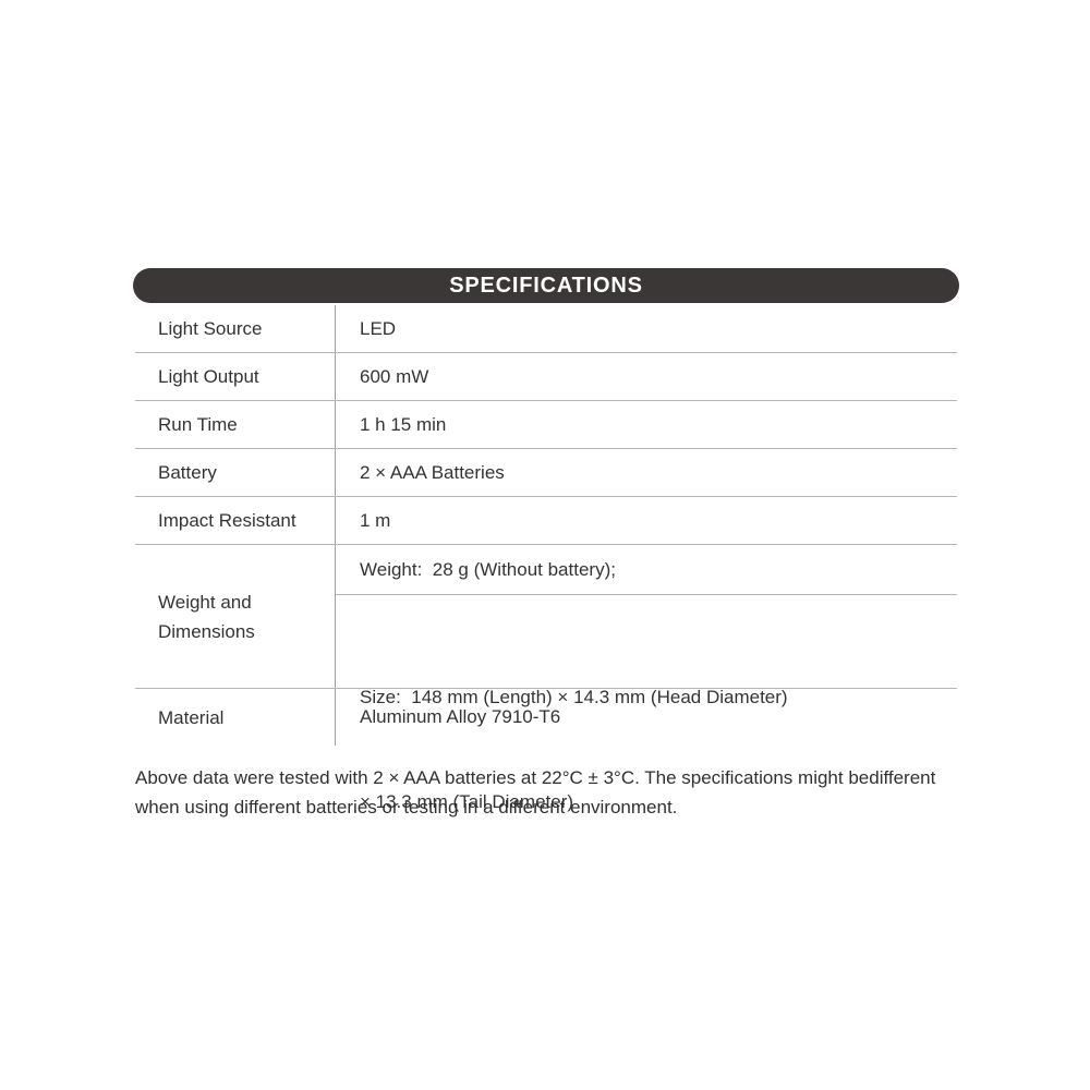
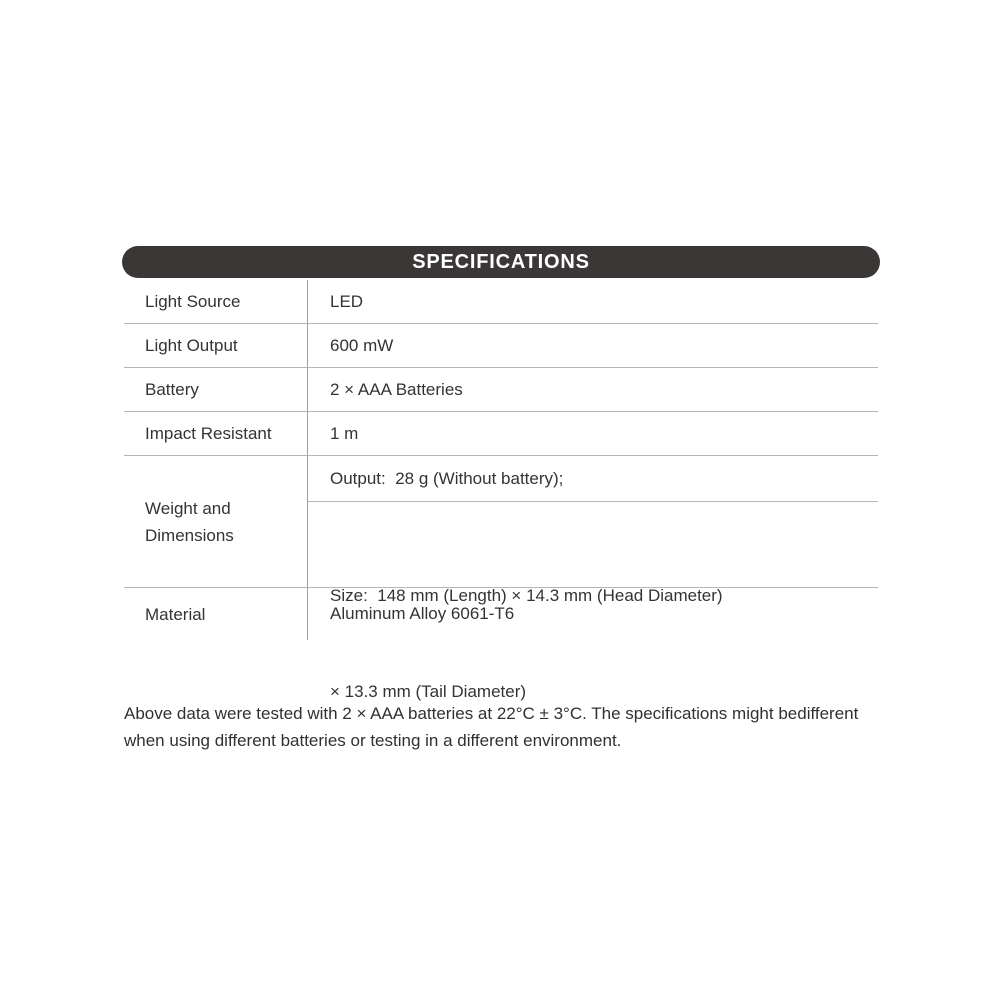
  SPECIFICATIONS
  Light Source
  LED
  Light Output
  600 mW
- Run Time
- 1 h 15 min
  Battery
  2 × AAA Batteries
  Impact Resistant
  1 m
  Weight and Dimensions
- Weight: 28 g (Without battery);
+ Output: 28 g (Without battery);
  Size: 148 mm (Length) × 14.3 mm (Head Diameter)
  × 13.3 mm (Tail Diameter)
  Material
- Aluminum Alloy 7910-T6
+ Aluminum Alloy 6061-T6
  Above data were tested with 2 × AAA batteries at 22°C ± 3°C. The specifications might bedifferent when using different batteries or testing in a different environment.
